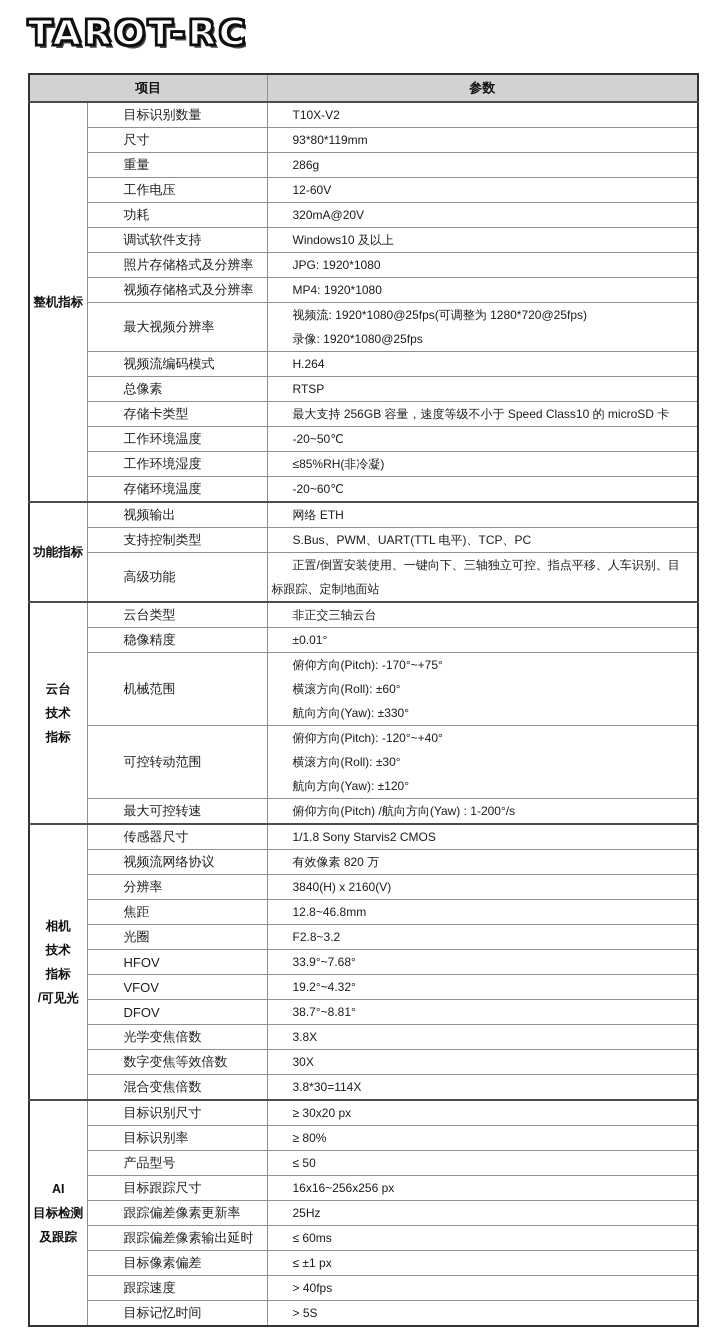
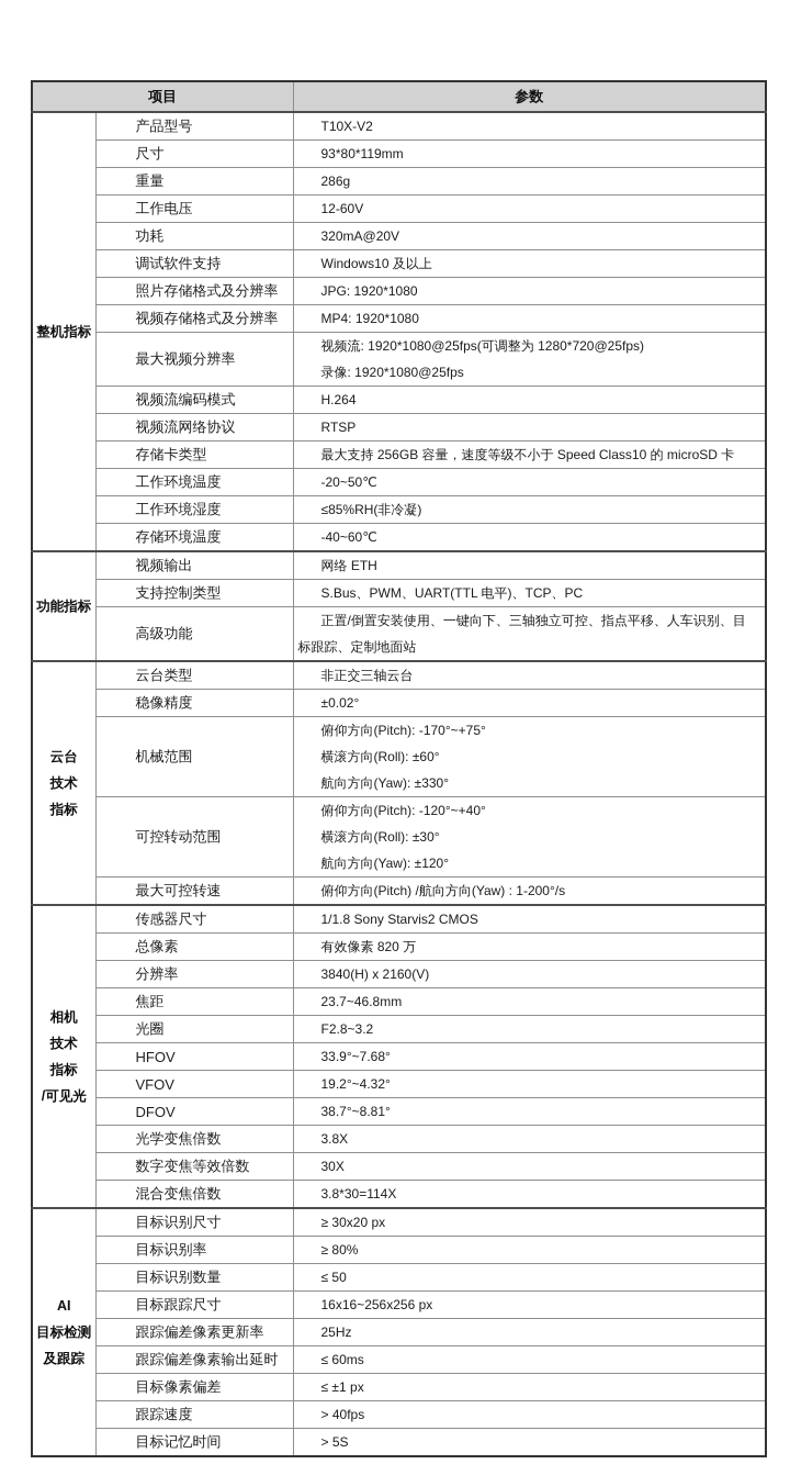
- TAROT-RC
  项目	参数
- 整机指标	目标识别数量	T10X-V2
+ 整机指标	产品型号	T10X-V2
  尺寸	93*80*119mm
  重量	286g
  工作电压	12-60V
  功耗	320mA@20V
  调试软件支持	Windows10 及以上
  照片存储格式及分辨率	JPG: 1920*1080
  视频存储格式及分辨率	MP4: 1920*1080
  最大视频分辨率	视频流: 1920*1080@25fps(可调整为 1280*720@25fps)录像: 1920*1080@25fps
  视频流编码模式	H.264
- 总像素	RTSP
+ 视频流网络协议	RTSP
  存储卡类型	最大支持 256GB 容量，速度等级不小于 Speed Class10 的 microSD 卡
  工作环境温度	-20~50℃
  工作环境湿度	≤85%RH(非冷凝)
- 存储环境温度	-20~60℃
+ 存储环境温度	-40~60℃
  功能指标	视频输出	网络 ETH
  支持控制类型	S.Bus、PWM、UART(TTL 电平)、TCP、PC
  高级功能	正置/倒置安装使用、一键向下、三轴独立可控、指点平移、人车识别、目标跟踪、定制地面站
  云台技术指标	云台类型	非正交三轴云台
- 稳像精度	±0.01°
+ 稳像精度	±0.02°
  机械范围	俯仰方向(Pitch): -170°~+75°横滚方向(Roll): ±60°航向方向(Yaw): ±330°
  可控转动范围	俯仰方向(Pitch): -120°~+40°横滚方向(Roll): ±30°航向方向(Yaw): ±120°
  最大可控转速	俯仰方向(Pitch) /航向方向(Yaw) : 1-200°/s
  相机技术指标/可见光	传感器尺寸	1/1.8 Sony Starvis2 CMOS
- 视频流网络协议	有效像素 820 万
+ 总像素	有效像素 820 万
  分辨率	3840(H) x 2160(V)
- 焦距	12.8~46.8mm
+ 焦距	23.7~46.8mm
  光圈	F2.8~3.2
  HFOV	33.9°~7.68°
  VFOV	19.2°~4.32°
  DFOV	38.7°~8.81°
  光学变焦倍数	3.8X
  数字变焦等效倍数	30X
  混合变焦倍数	3.8*30=114X
  AI目标检测及跟踪	目标识别尺寸	≥ 30x20 px
  目标识别率	≥ 80%
- 产品型号	≤ 50
+ 目标识别数量	≤ 50
  目标跟踪尺寸	16x16~256x256 px
  跟踪偏差像素更新率	25Hz
  跟踪偏差像素输出延时	≤ 60ms
  目标像素偏差	≤ ±1 px
  跟踪速度	> 40fps
  目标记忆时间	> 5S
